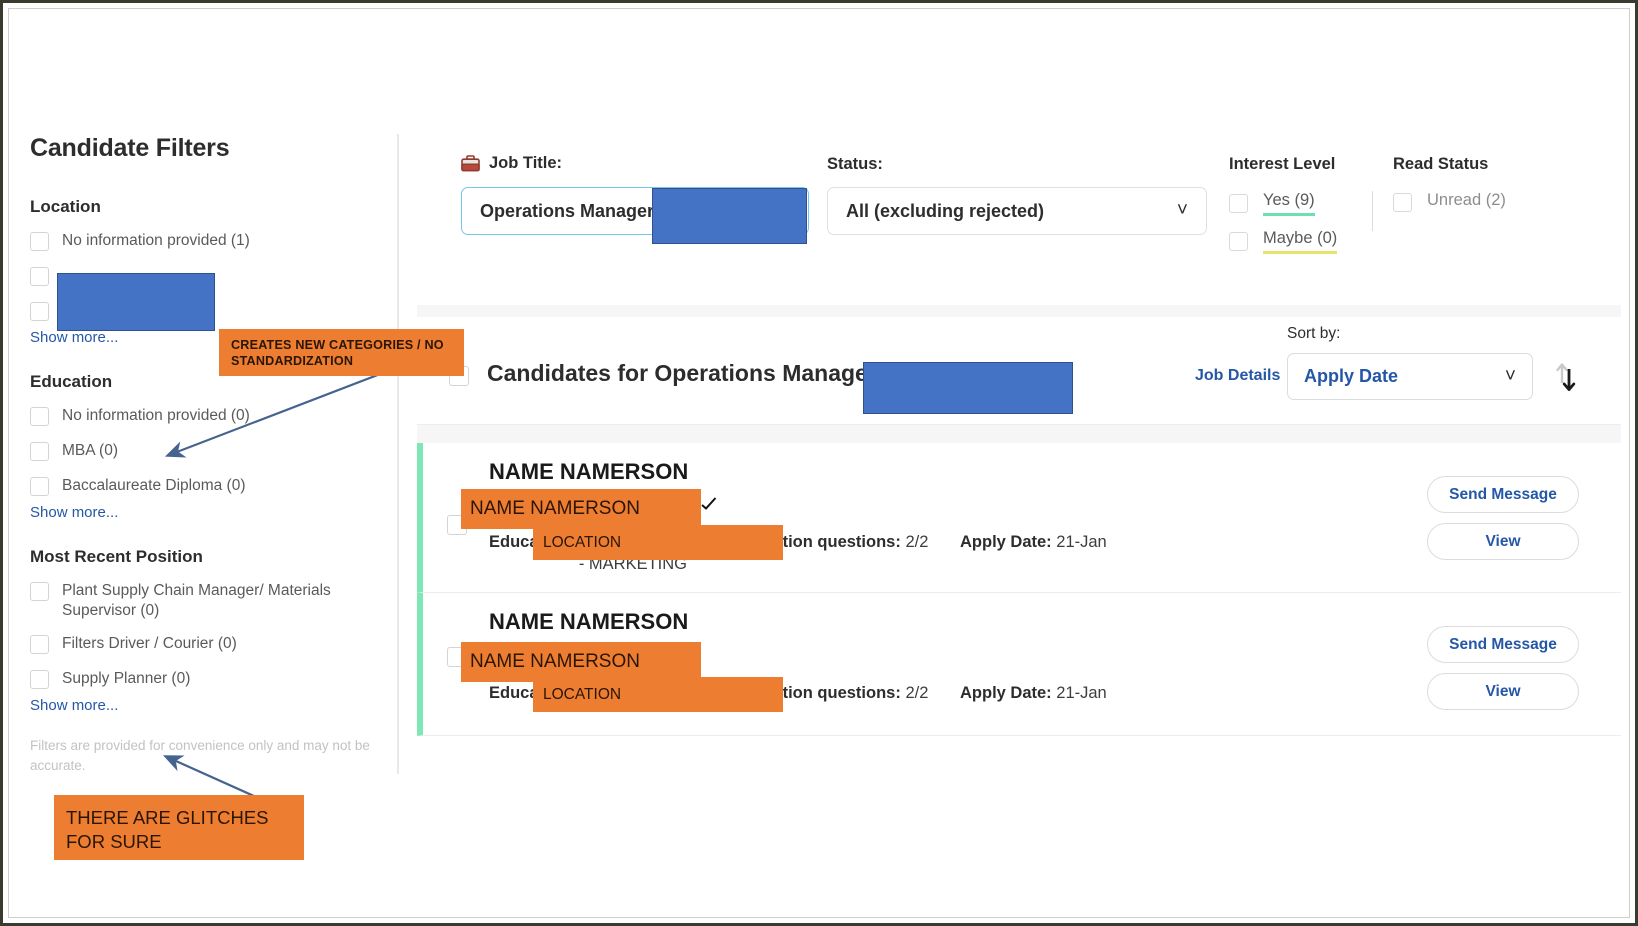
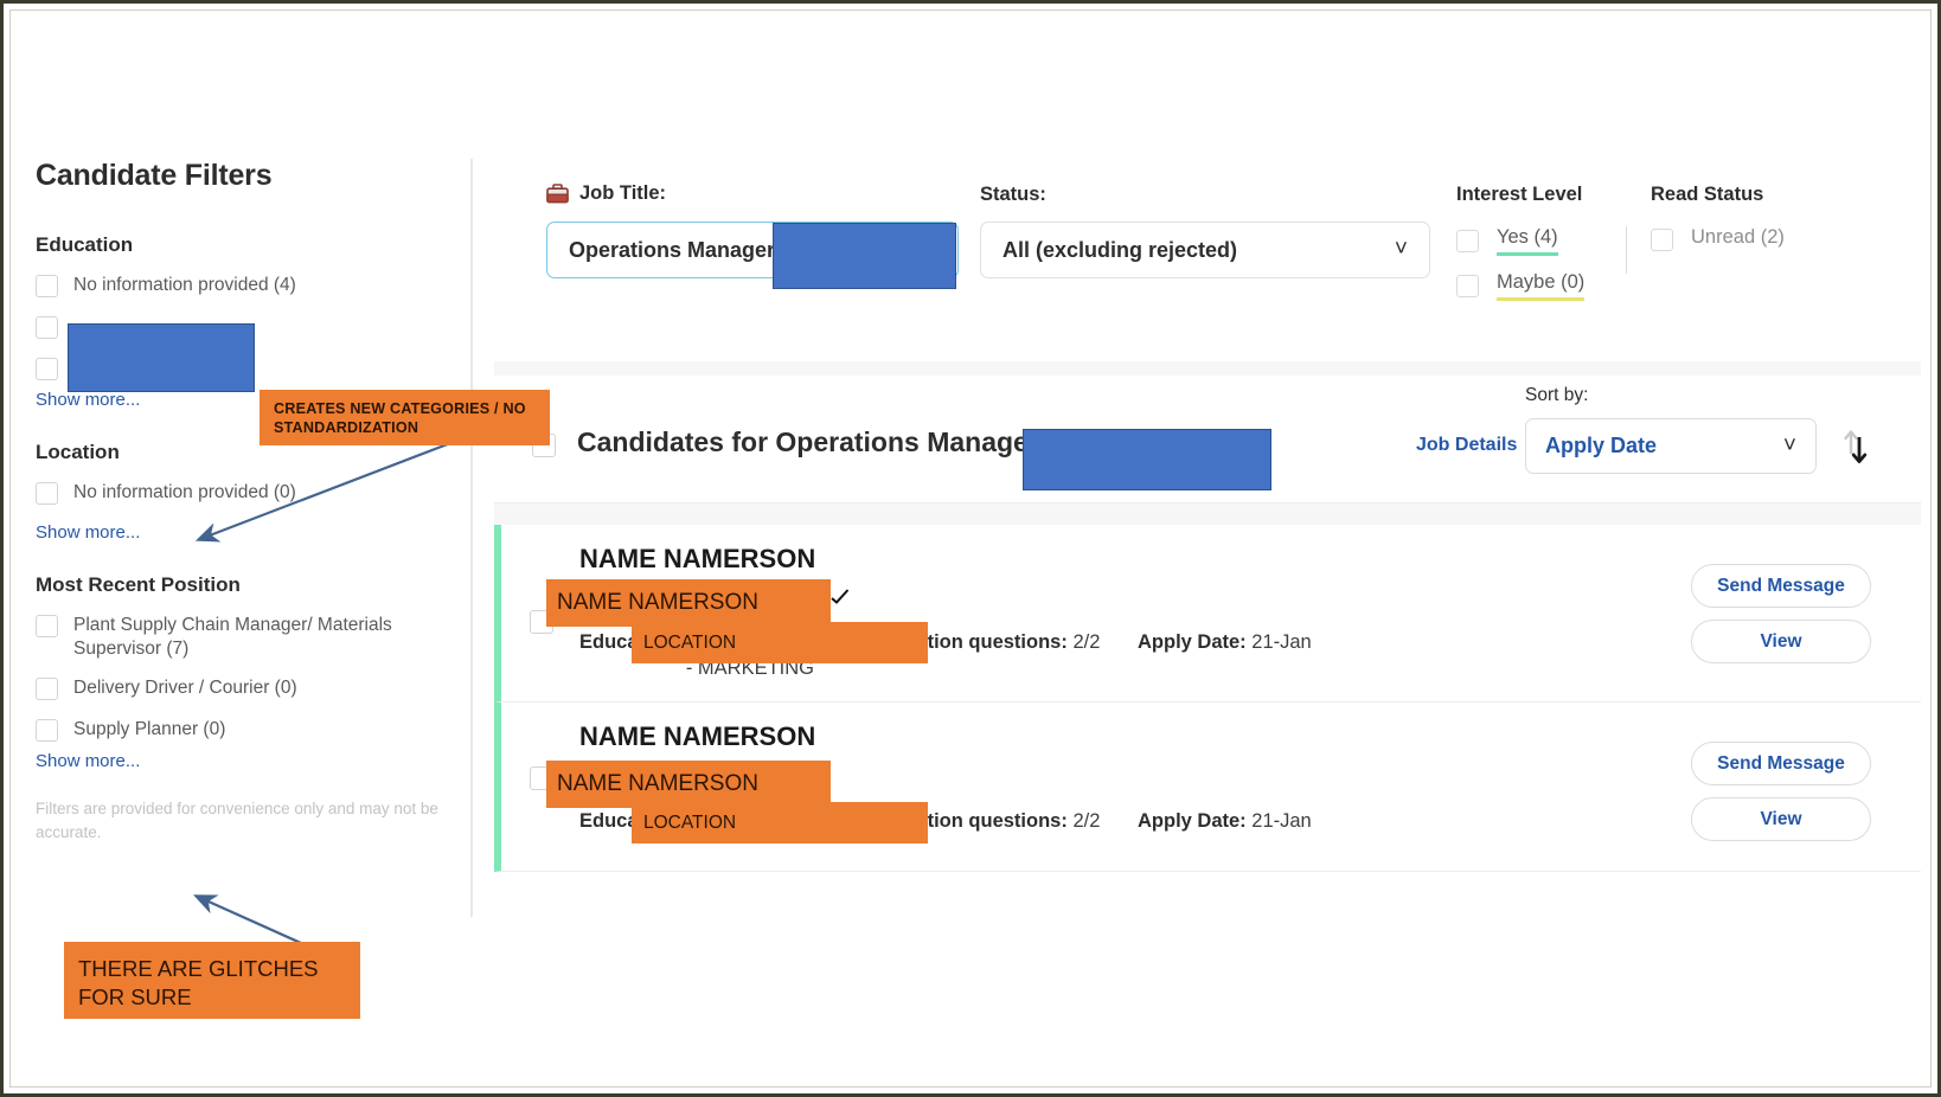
  Candidate Filters
- Location
+ Education
- No information provided (1)
+ No information provided (4)
  Show more...
- Education
+ Location
  No information provided (0)
- MBA (0)
- Baccalaureate Diploma (0)
  Show more...
  Most Recent Position
- Plant Supply Chain Manager/ Materials Supervisor (0)
+ Plant Supply Chain Manager/ Materials Supervisor (7)
- Filters Driver / Courier (0)
+ Delivery Driver / Courier (0)
  Supply Planner (0)
  Show more...
  Filters are provided for convenience only and may not be accurate.
  Job Title:
  Operations Manager
  Status:
  All (excluding rejected)
  ˅
  Interest Level
- Yes (9)
+ Yes (4)
  Maybe (0)
  Read Status
  Unread (2)
  Candidates for Operations Manage
  Job Details
  Sort by:
  Apply Date
  ˅
  NAME NAMERSON
  tion questions: 2/2
  Apply Date: 21-Jan
  Send Message
  View
  NAME NAMERSON
  tion questions: 2/2
  Apply Date: 21-Jan
  Send Message
  View
  NAME NAMERSON
  LOCATION
  NAME NAMERSON
  LOCATION
  CREATES NEW CATEGORIES / NO STANDARDIZATION
  THERE ARE GLITCHES FOR SURE
